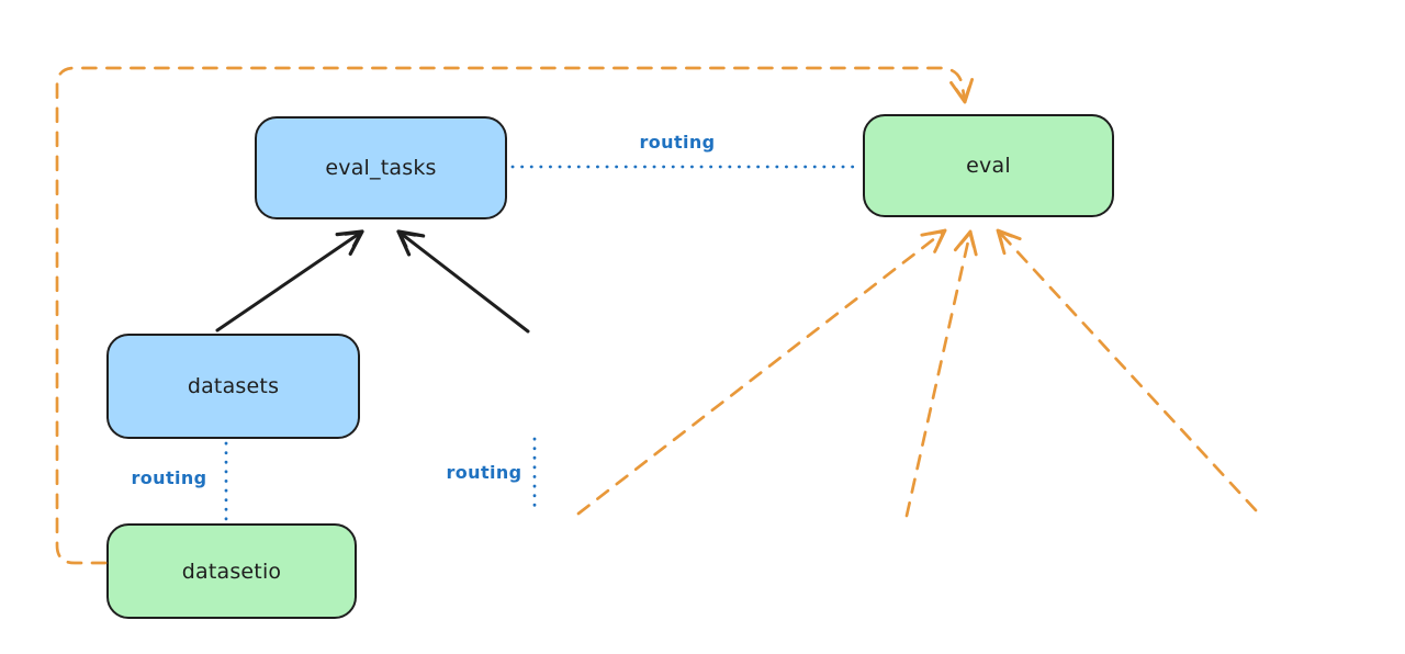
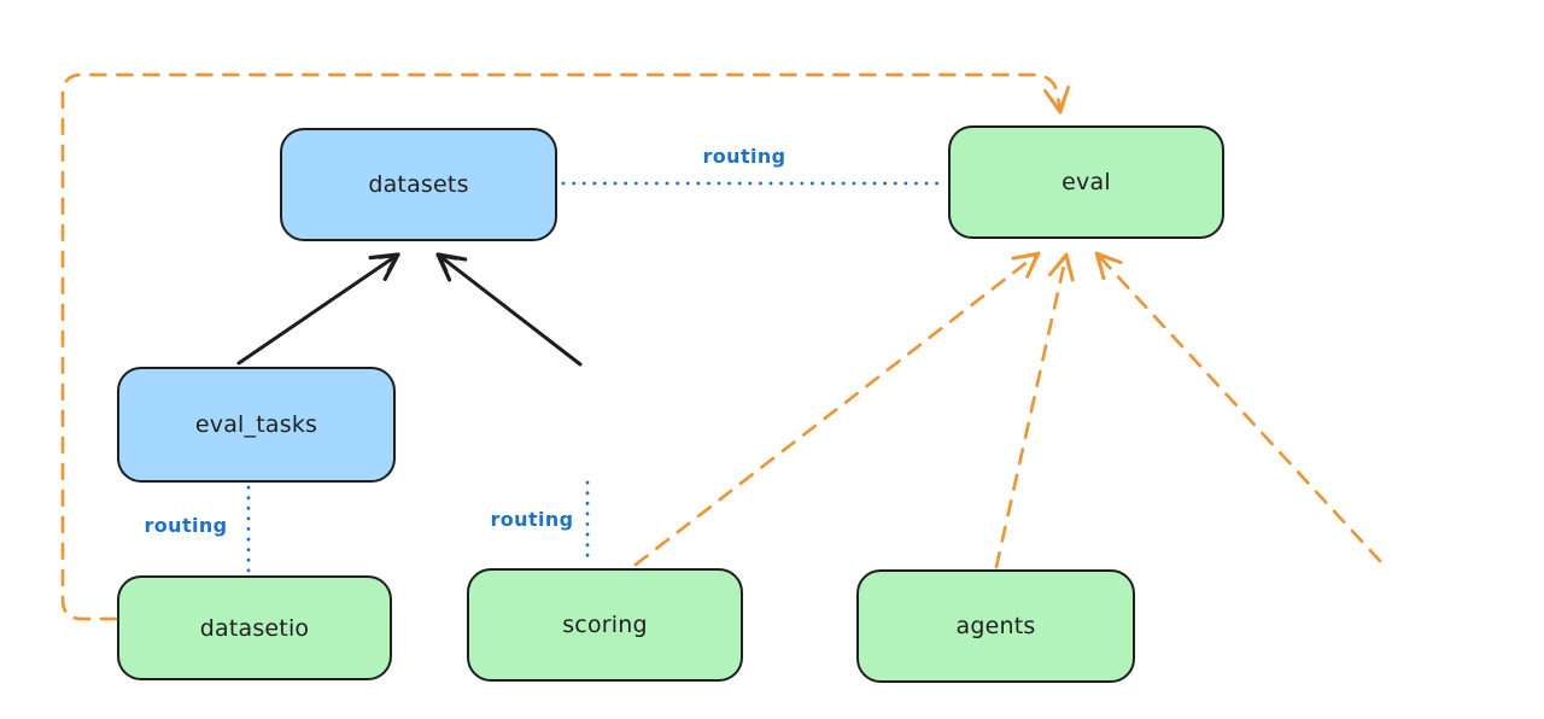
- eval_tasks
+ datasets
  eval
- datasets
+ eval_tasks
  datasetio
+ scoring
+ agents
  routing
  routing
  routing
